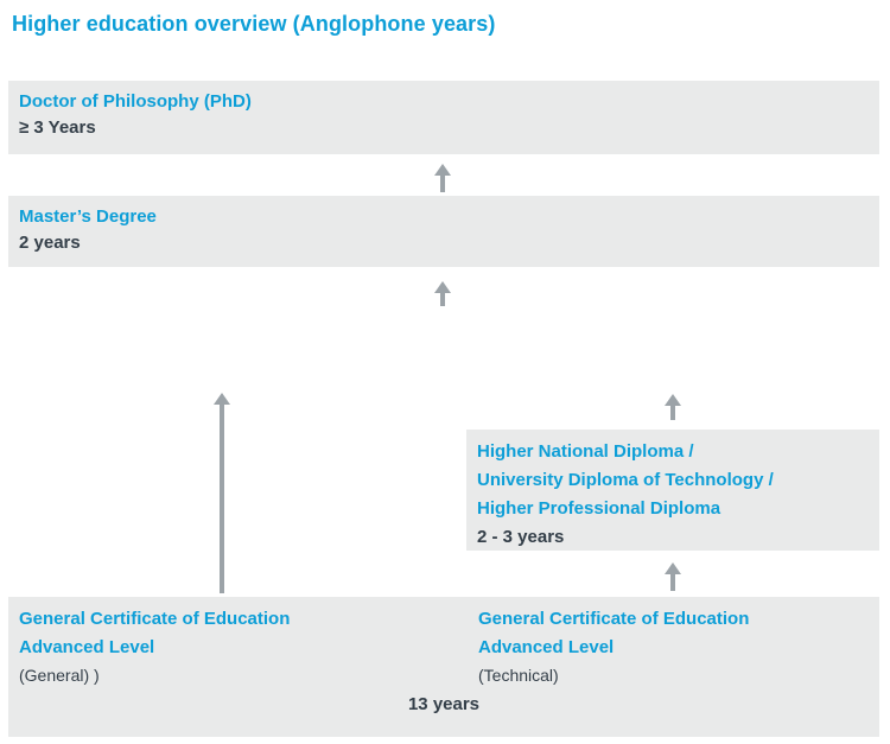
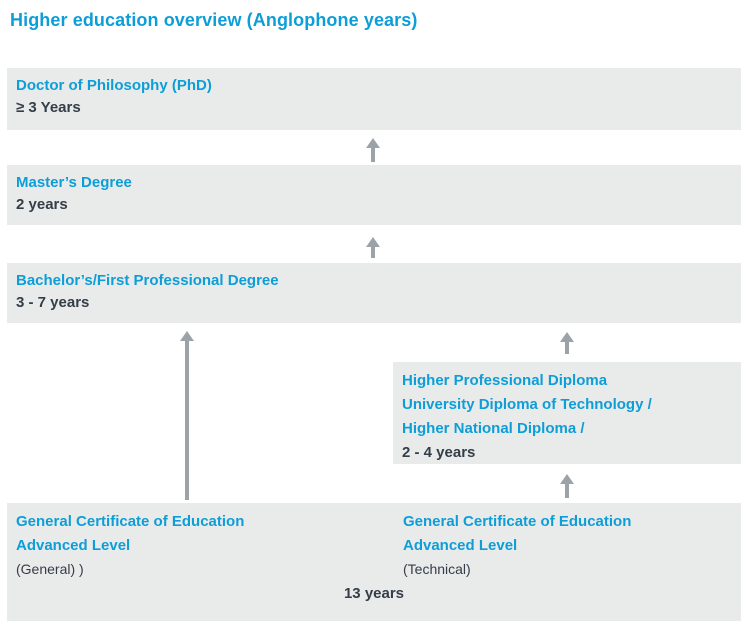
  Higher education overview (Anglophone years)
  Doctor of Philosophy (PhD)
  ≥ 3 Years
  Master’s Degree
  2 years
+ Bachelor’s/First Professional Degree
+ 3 - 7 years
- Higher National Diploma /
+ Higher Professional Diploma
  University Diploma of Technology /
- Higher Professional Diploma
+ Higher National Diploma /
- 2 - 3 years
+ 2 - 4 years
  General Certificate of Education
  Advanced Level
  (General) )
  General Certificate of Education
  Advanced Level
  (Technical)
  13 years
